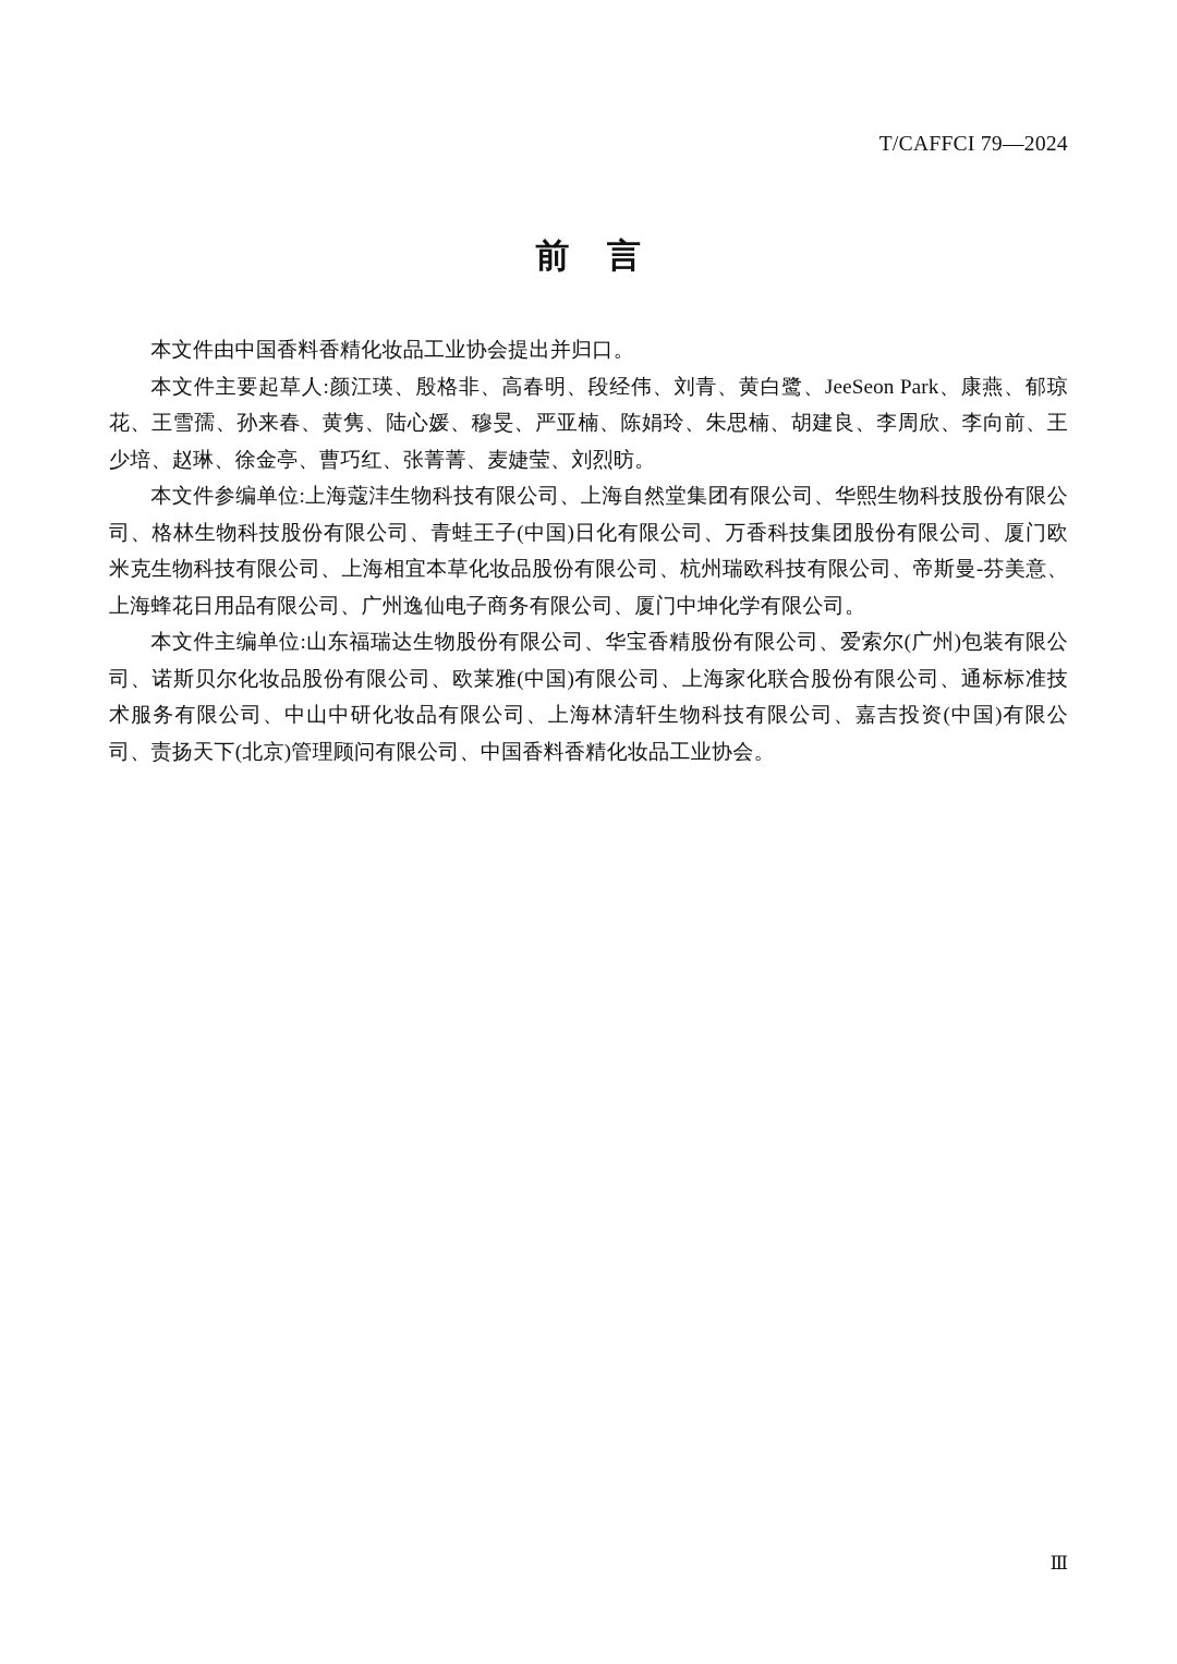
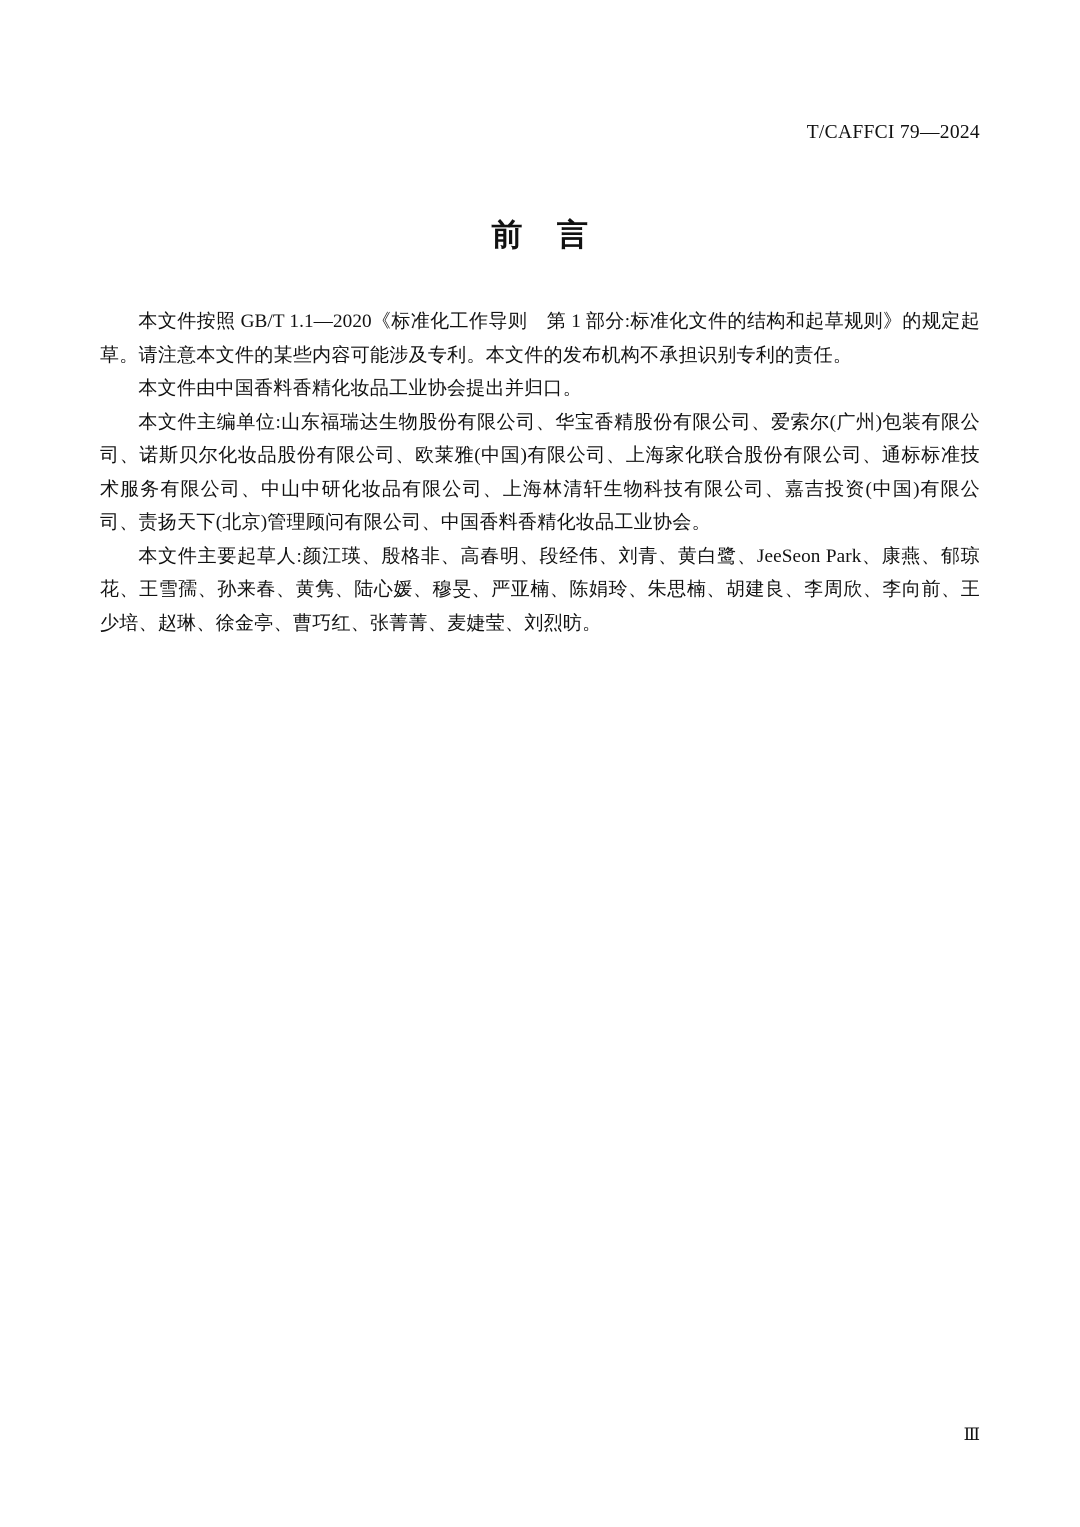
  T/CAFFCI 79—2024
  前 言
+ 本文件按照 GB/T 1.1—2020《标准化工作导则 第 1 部分:标准化文件的结构和起草规则》的规定起草。请注意本文件的某些内容可能涉及专利。本文件的发布机构不承担识别专利的责任。
  本文件由中国香料香精化妆品工业协会提出并归口。
- 本文件主要起草人:颜江瑛、殷格非、高春明、段经伟、刘青、黄白鹭、JeeSeon Park、康燕、郁琼花、王雪孺、孙来春、黄隽、陆心媛、穆旻、严亚楠、陈娟玲、朱思楠、胡建良、李周欣、李向前、王少培、赵琳、徐金亭、曹巧红、张菁菁、麦婕莹、刘烈昉。
+ 本文件主编单位:山东福瑞达生物股份有限公司、华宝香精股份有限公司、爱索尔(广州)包装有限公司、诺斯贝尔化妆品股份有限公司、欧莱雅(中国)有限公司、上海家化联合股份有限公司、通标标准技术服务有限公司、中山中研化妆品有限公司、上海林清轩生物科技有限公司、嘉吉投资(中国)有限公司、责扬天下(北京)管理顾问有限公司、中国香料香精化妆品工业协会。
- 本文件参编单位:上海蔻沣生物科技有限公司、上海自然堂集团有限公司、华熙生物科技股份有限公司、格林生物科技股份有限公司、青蛙王子(中国)日化有限公司、万香科技集团股份有限公司、厦门欧米克生物科技有限公司、上海相宜本草化妆品股份有限公司、杭州瑞欧科技有限公司、帝斯曼-芬美意、上海蜂花日用品有限公司、广州逸仙电子商务有限公司、厦门中坤化学有限公司。
- 本文件主编单位:山东福瑞达生物股份有限公司、华宝香精股份有限公司、爱索尔(广州)包装有限公司、诺斯贝尔化妆品股份有限公司、欧莱雅(中国)有限公司、上海家化联合股份有限公司、通标标准技术服务有限公司、中山中研化妆品有限公司、上海林清轩生物科技有限公司、嘉吉投资(中国)有限公司、责扬天下(北京)管理顾问有限公司、中国香料香精化妆品工业协会。
+ 本文件主要起草人:颜江瑛、殷格非、高春明、段经伟、刘青、黄白鹭、JeeSeon Park、康燕、郁琼花、王雪孺、孙来春、黄隽、陆心媛、穆旻、严亚楠、陈娟玲、朱思楠、胡建良、李周欣、李向前、王少培、赵琳、徐金亭、曹巧红、张菁菁、麦婕莹、刘烈昉。
  Ⅲ
